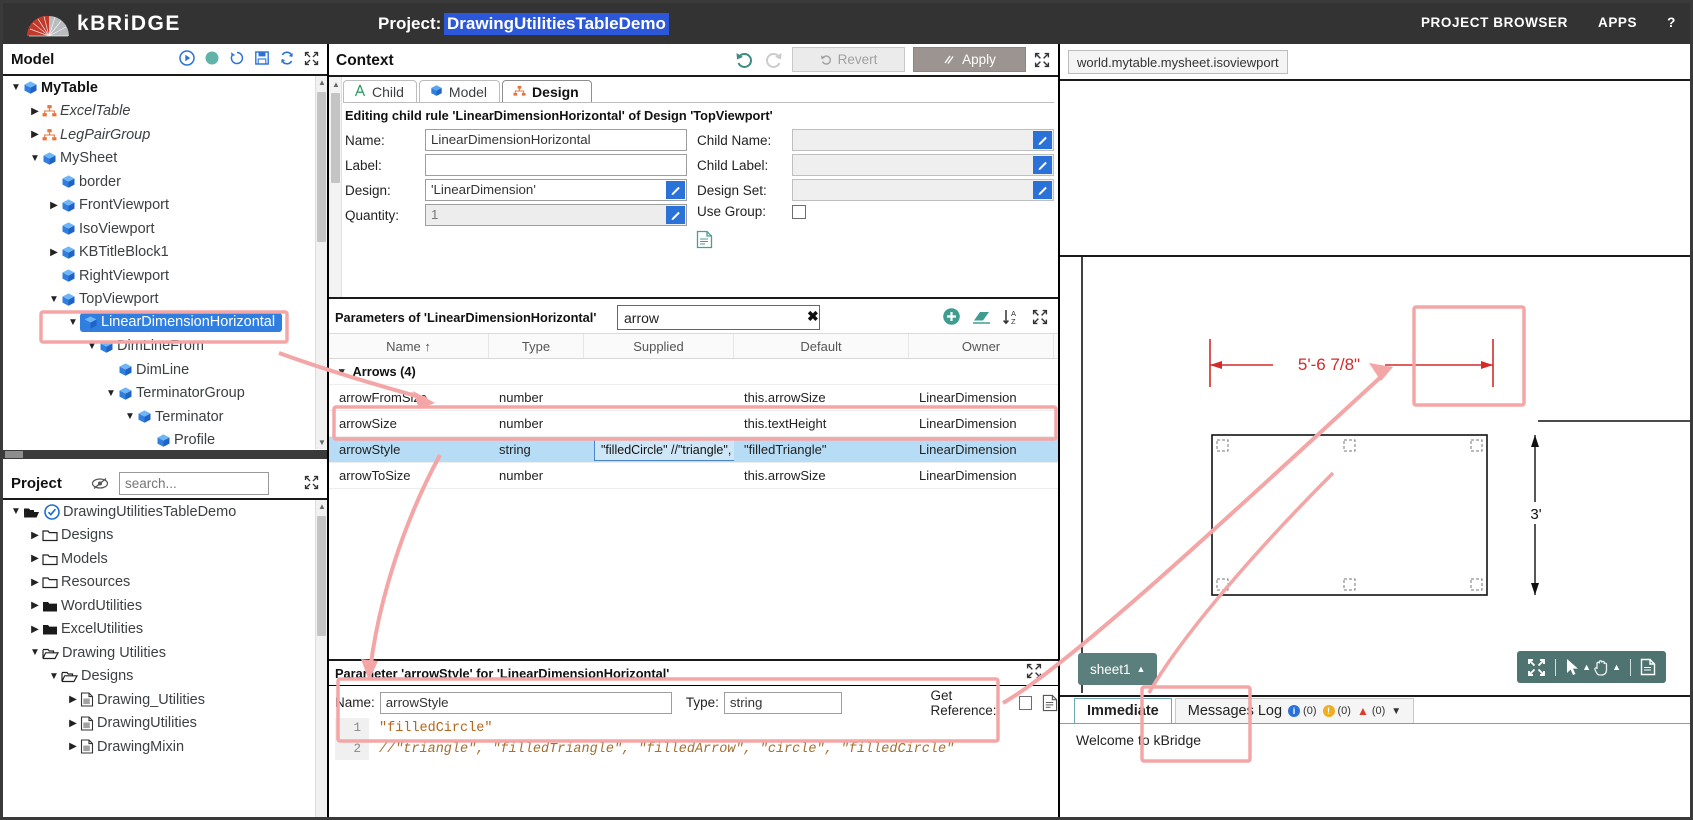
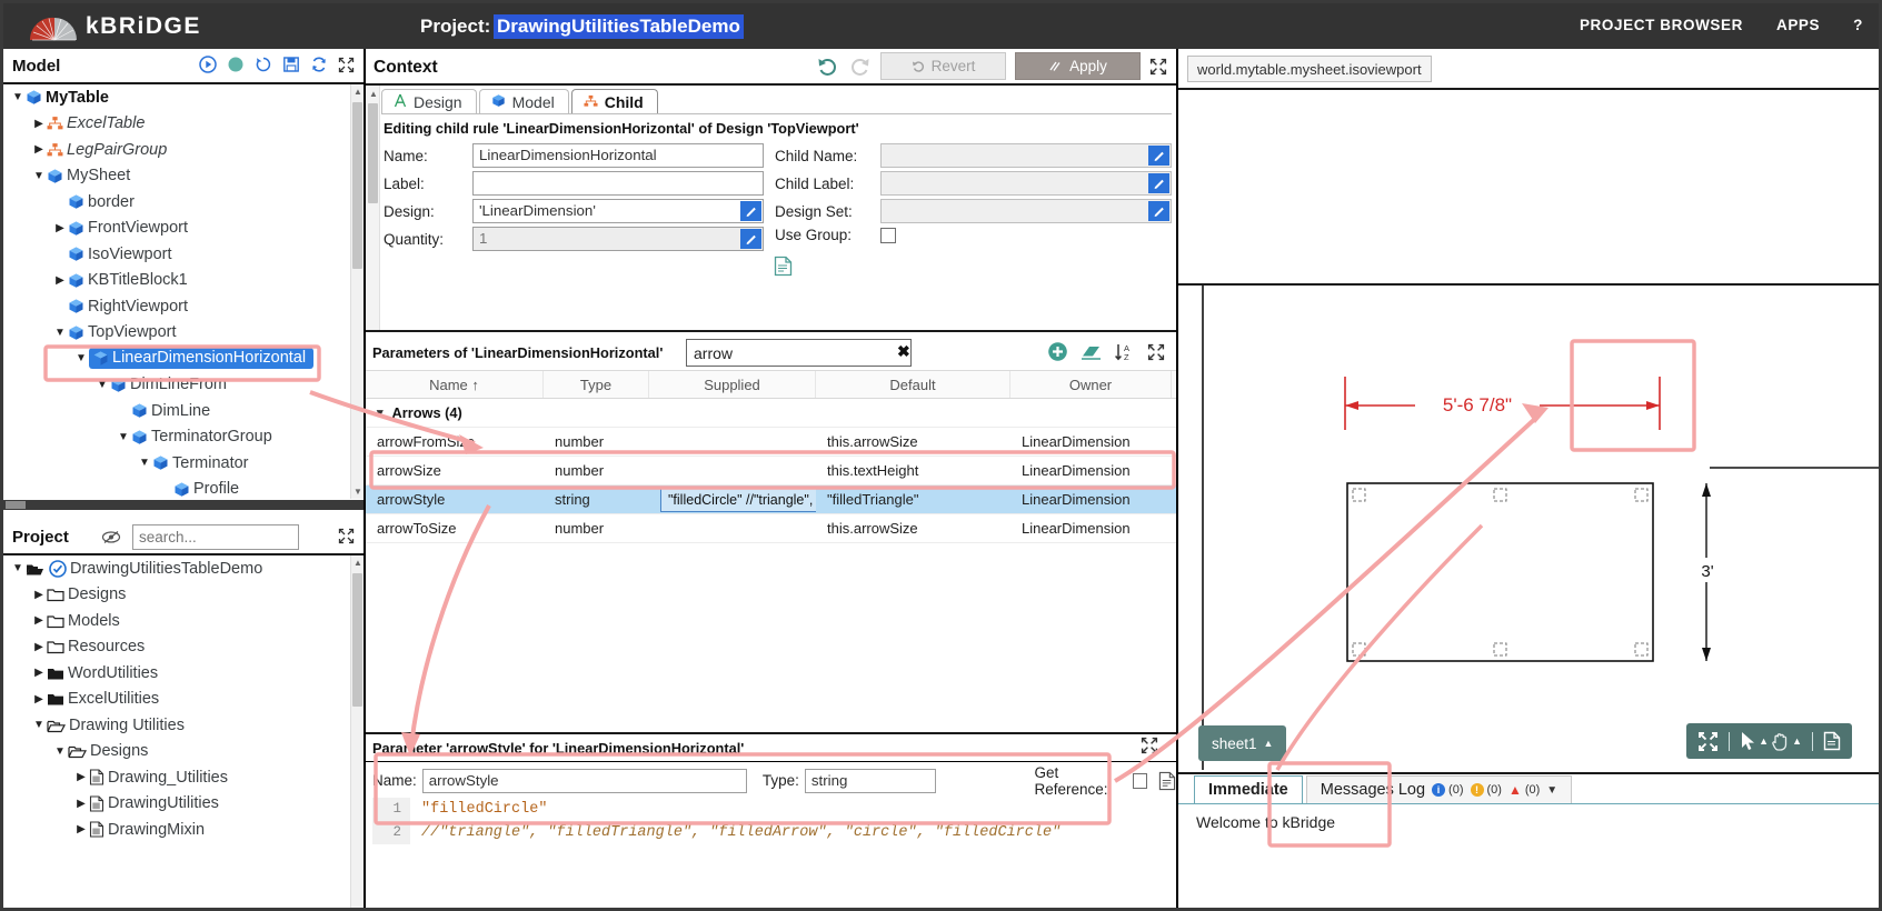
  kBRiDGE
  Project:
  DrawingUtilitiesTableDemo
  PROJECT BROWSER
  APPS
  ?
  Model
  ▼
  MyTable
  ▶
  ExcelTable
  ▶
  LegPairGroup
  ▼
  MySheet
  border
  ▶
  FrontViewport
  IsoViewport
  ▶
  KBTitleBlock1
  RightViewport
  ▼
  TopViewport
  ▼
  LinearDimensionHorizontal
  ▼
  DimLineFrom
  DimLine
  ▼
  TerminatorGroup
  ▼
  Terminator
  Profile
  ▲
  ▼
  Project
  search...
  ▼
  DrawingUtilitiesTableDemo
  ▶
  Designs
  ▶
  Models
  ▶
  Resources
  ▶
  WordUtilities
  ▶
  ExcelUtilities
  ▼
  Drawing Utilities
  ▼
  Designs
  ▶
  Drawing_Utilities
  ▶
  DrawingUtilities
  ▶
  DrawingMixin
  ▲
  Context
  Revert
  Apply
  ▲
- Child
+ Design
  Model
- Design
+ Child
  Editing child rule 'LinearDimensionHorizontal' of Design 'TopViewport'
  Name:
  LinearDimensionHorizontal
  Label:
  Design:
  'LinearDimension'
  Quantity:
  1
  Child Name:
  Child Label:
  Design Set:
  Use Group:
  Parameters of 'LinearDimensionHorizontal'
  arrow
  ✖
  A
  Z
  Name ↑
  Type
  Supplied
  Default
  Owner
  Arrows (4)
  arrowFromSi
  number
  this.arrowSize
  LinearDimension
  arrowSize
  number
  this.textHeight
  LinearDimension
  arrowStyle
  string
  "filledCircle" //"triangle",
  "filledTriangle"
  LinearDimension
  arrowToSize
  number
  this.arrowSize
  LinearDimension
  Paraeter 'arrowStyle' for 'LinearDimensionHorizontal'
  Name:
  arrowStyle
  Type:
  string
  Get Reference:
  1
  "filledCircle"
  2
  //"triangle", "filledTriangle", "filledArrow", "circle", "filledCircle"
  world.mytable.mysheet.isoviewport
  5'-6 7/8"
  3'
  sheet1
  ▲
  ▲
  ▲
  Immedite
  Message Log
  i
  (0)
  !
  (0)
  ▲
  (0)
  ▼
  Welcome to kBridge
